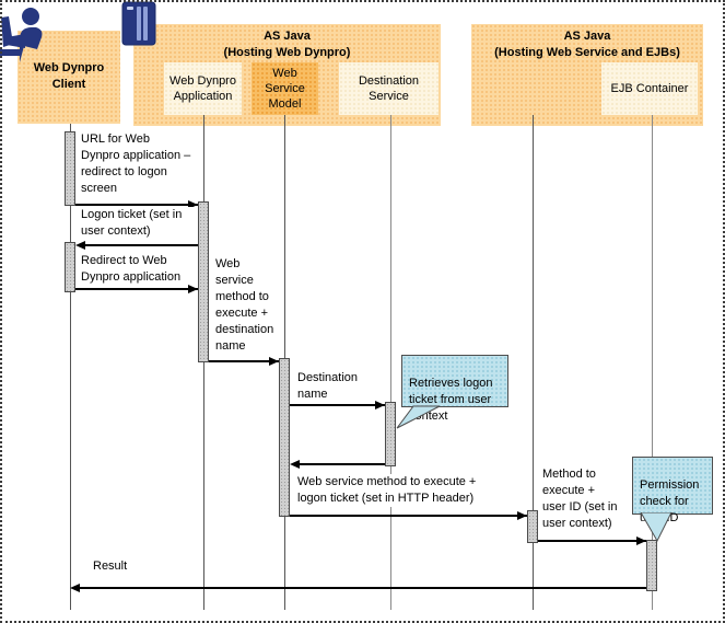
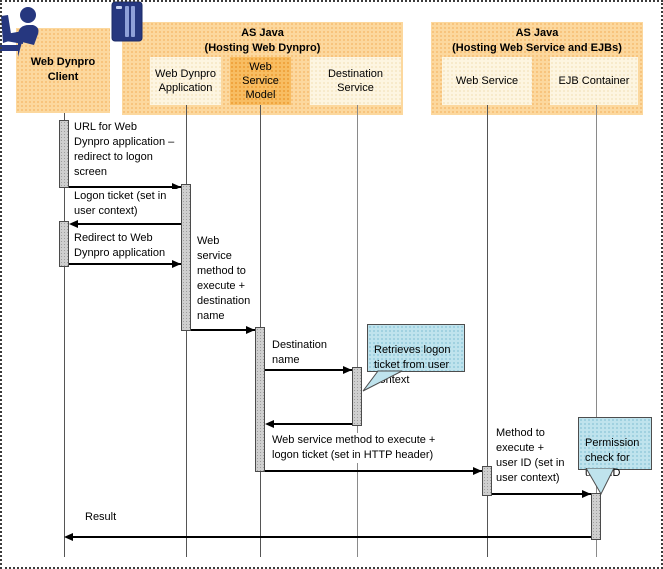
  Web Dynpro
  Client
  AS Java
  (Hosting Web Dynpro)
  Web Dynpro
  Application
  Web
  Service
  Model
  Destination
  Service
  AS Java
  (Hosting Web Service and EJBs)
+ Web Service
  EJB Container
  URL for Web
  Dynpro application –
  redirect to logon
  screen
  Logon ticket (set in
  user context)
  Redirect to Web
  Dynpro application
  Web
  service
  method to
  execute +
  destination
  name
  Destination
  name
  Web service method to execute +
  logon ticket (set in HTTP header)
  Method to
  execute +
  user ID (set in
  user context)
  Result
  Retrieves logon
  ticket from user
  ntext
  Permission
  check for
